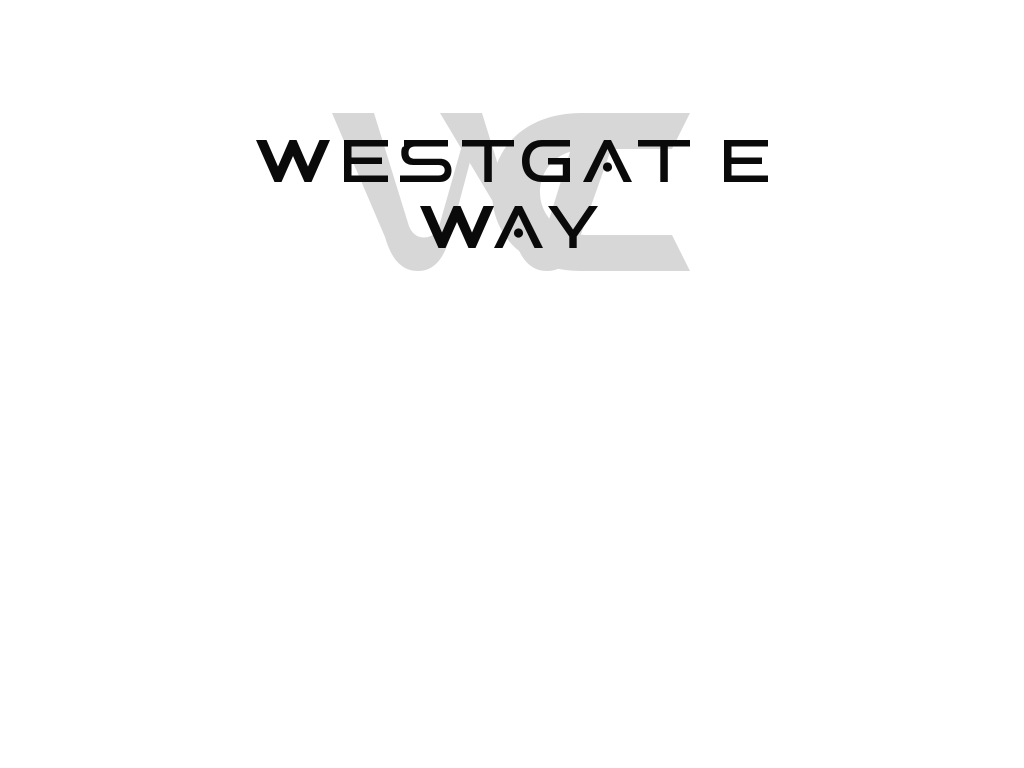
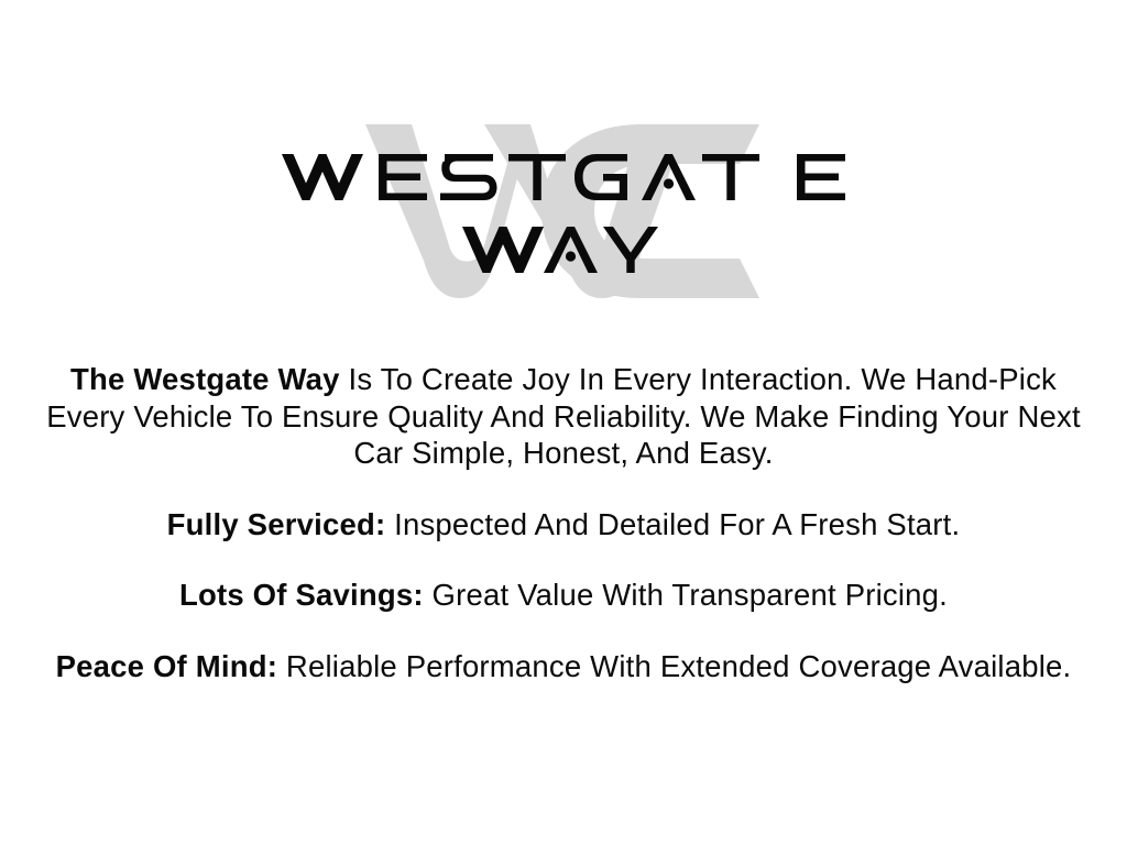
+ The Westgate Way Is To Create Joy In Every Interaction. We Hand-Pick Every Vehicle To Ensure Quality And Reliability. We Make Finding Your Next Car Simple, Honest, And Easy.
+ Fully Serviced: Inspected And Detailed For A Fresh Start.
+ Lots Of Savings: Great Value With Transparent Pricing.
+ Peace Of Mind: Reliable Performance With Extended Coverage Available.
